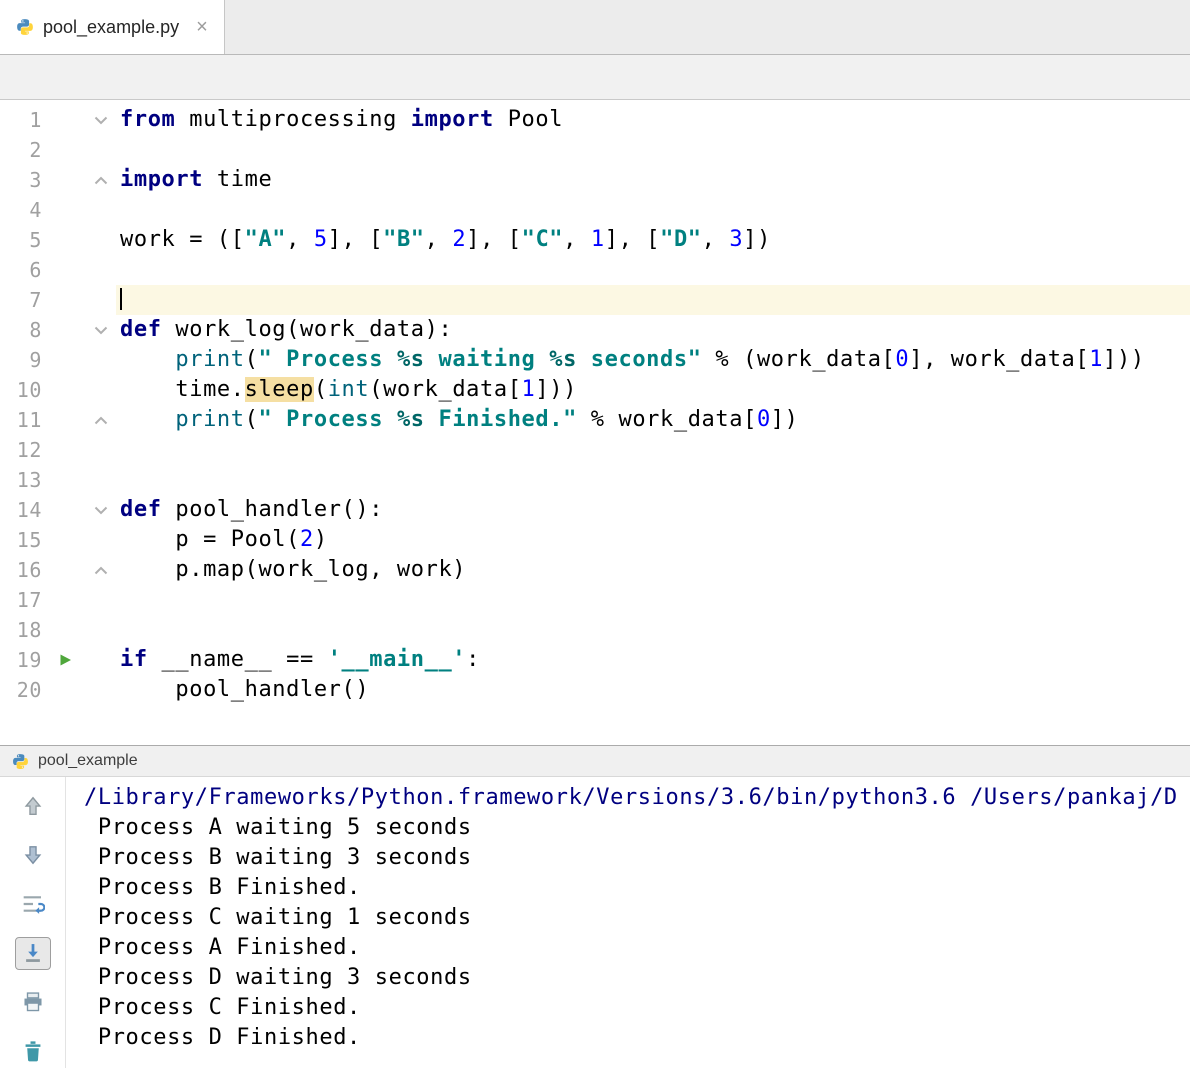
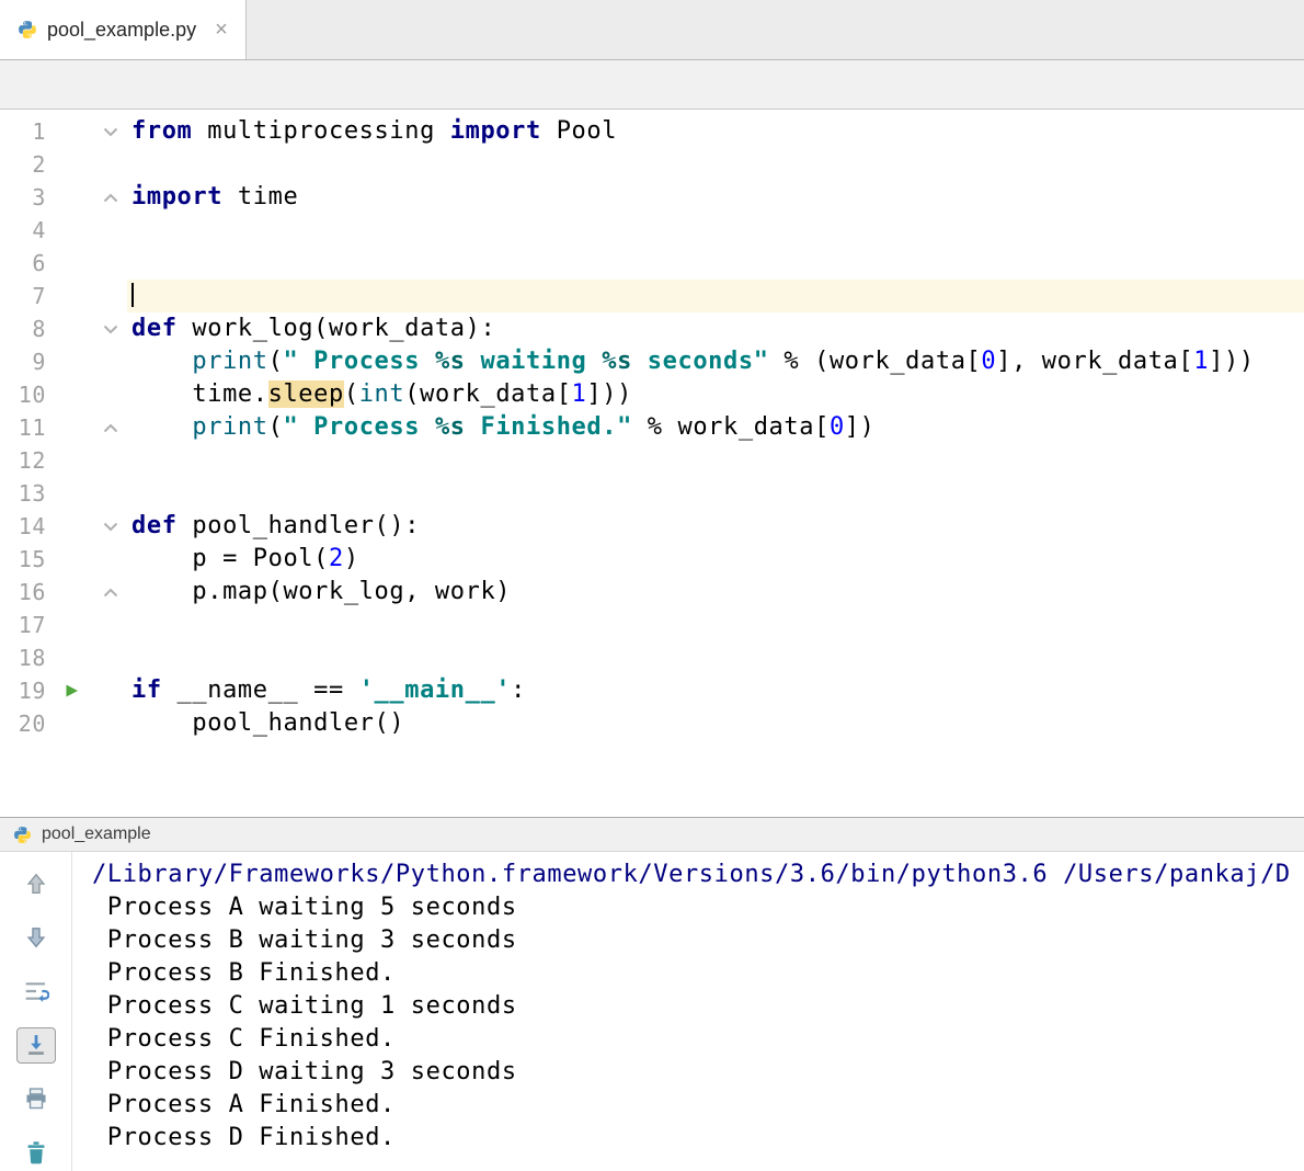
  pool_example.py
  ×
  1
  from multiprocessing import Pool
  2
  3
  import time
  4
- 5
- work = (["A", 5], ["B", 2], ["C", 1], ["D", 3])
  6
  7
  8
  def work_log(work_data):
  9
  print(" Process %s waiting %s seconds" % (work_data[0], work_data[1]))
  10
  time.sleep(int(work_data[1]))
  11
  print(" Process %s Finished." % work_data[0])
  12
  13
  14
  def pool_handler():
  15
  p = Pool(2)
  16
  p.map(work_log, work)
  17
  18
  19
  if __name__ == '__main__':
  20
  pool_handler()
  pool_example
  /Library/Frameworks/Python.framework/Versions/3.6/bin/python3.6 /Users/pankaj/D
  Process A waiting 5 seconds
  Process B waiting 3 seconds
  Process B Finished.
  Process C waiting 1 seconds
- Process A Finished.
+ Process C Finished.
  Process D waiting 3 seconds
- Process C Finished.
+ Process A Finished.
  Process D Finished.
